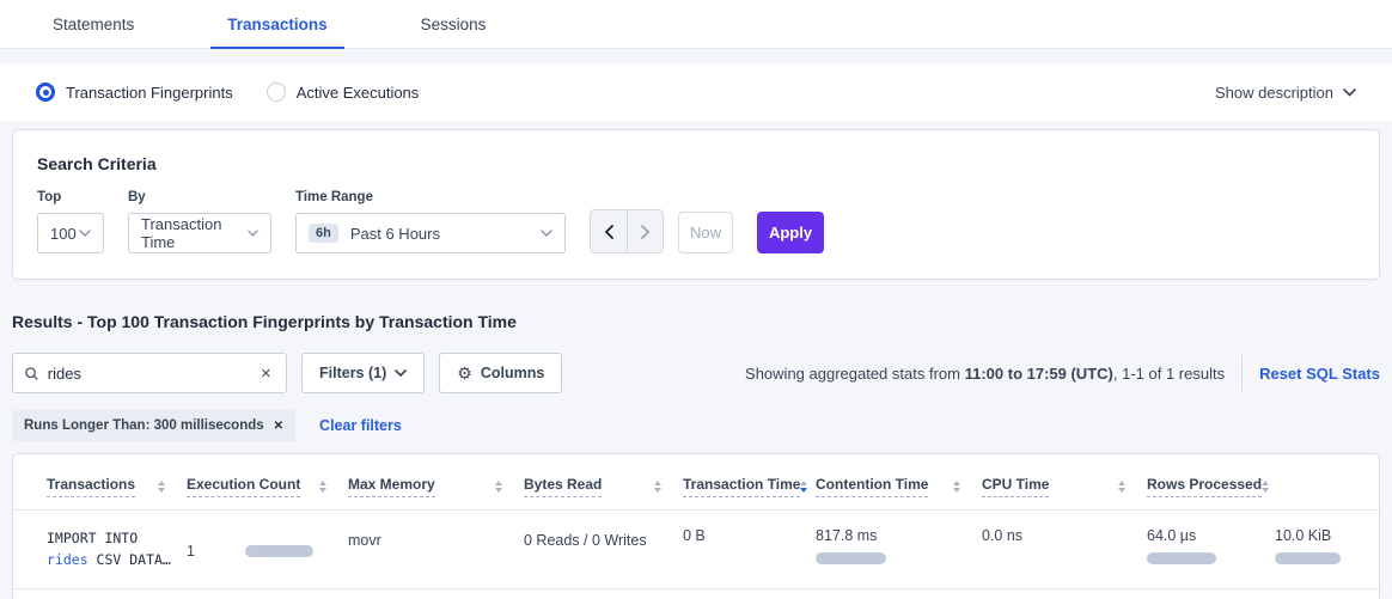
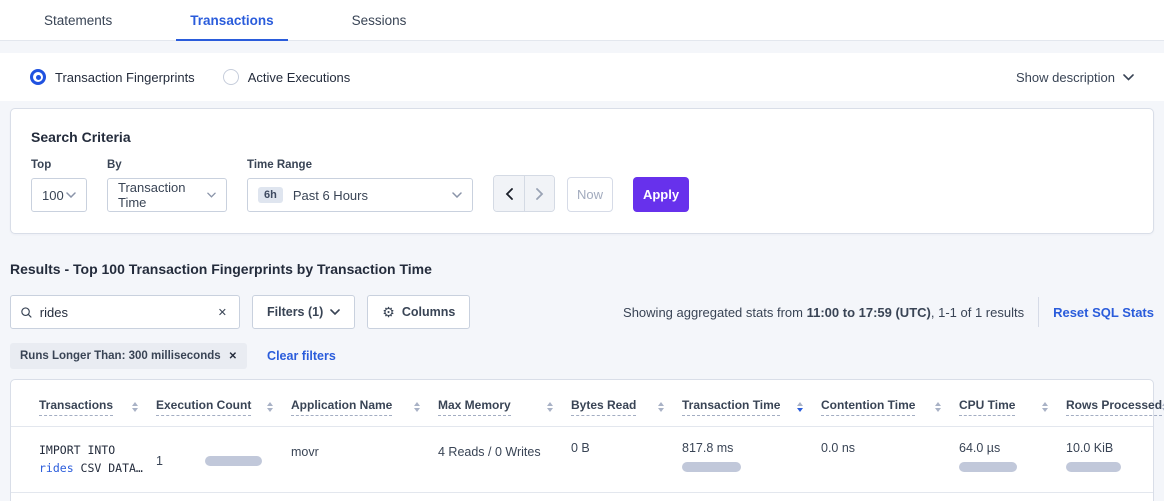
  Statements
  Transactions
  Sessions
  Transaction Fingerprints
  Active Executions
  Show description
  Search Criteria
  Top
  100
  By
  Transaction Time
  Time Range
  6h
  Past 6 Hours
  Now
  Apply
  Results - Top 100 Transaction Fingerprints by Transaction Time
  rides
  ✕
  Filters (1)
  ⚙
  Columns
  Showing aggregated stats from 11:00 to 17:59 (UTC), 1-1 of 1 results
  Reset SQL Stats
  Runs Longer Than: 300 milliseconds
  ✕
  Clear filters
  Transactions
  Execution Count
+ Application Name
  Max Memory
  Bytes Read
  Transaction Time
  Contention Time
  CPU Time
  Rows Processed
  IMPORT INTO
  rides CSV DATA…
  1
  movr
- 0 Reads / 0 Writes
+ 4 Reads / 0 Writes
  0 B
  817.8 ms
  0.0 ns
  64.0 µs
  10.0 KiB
